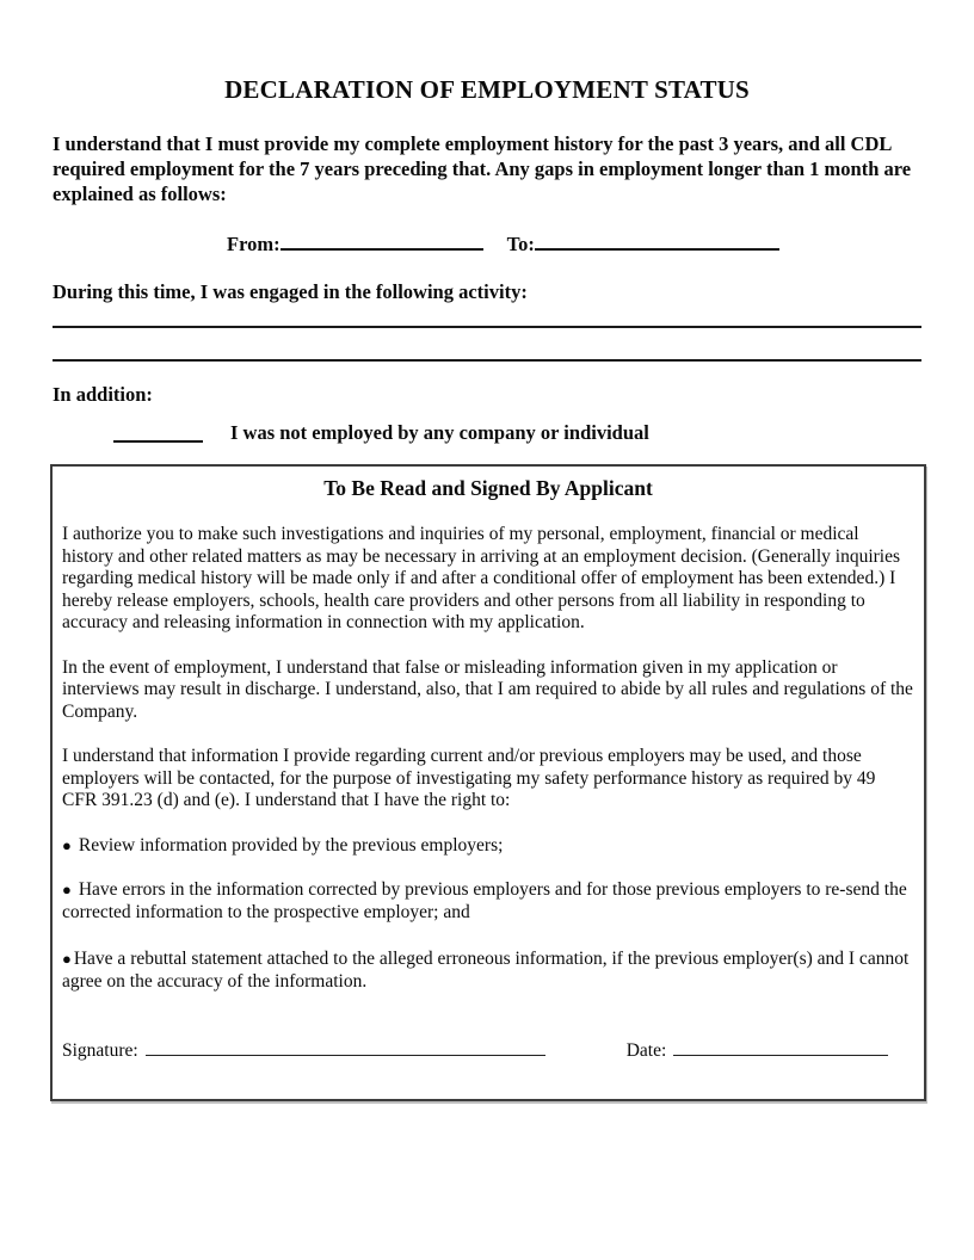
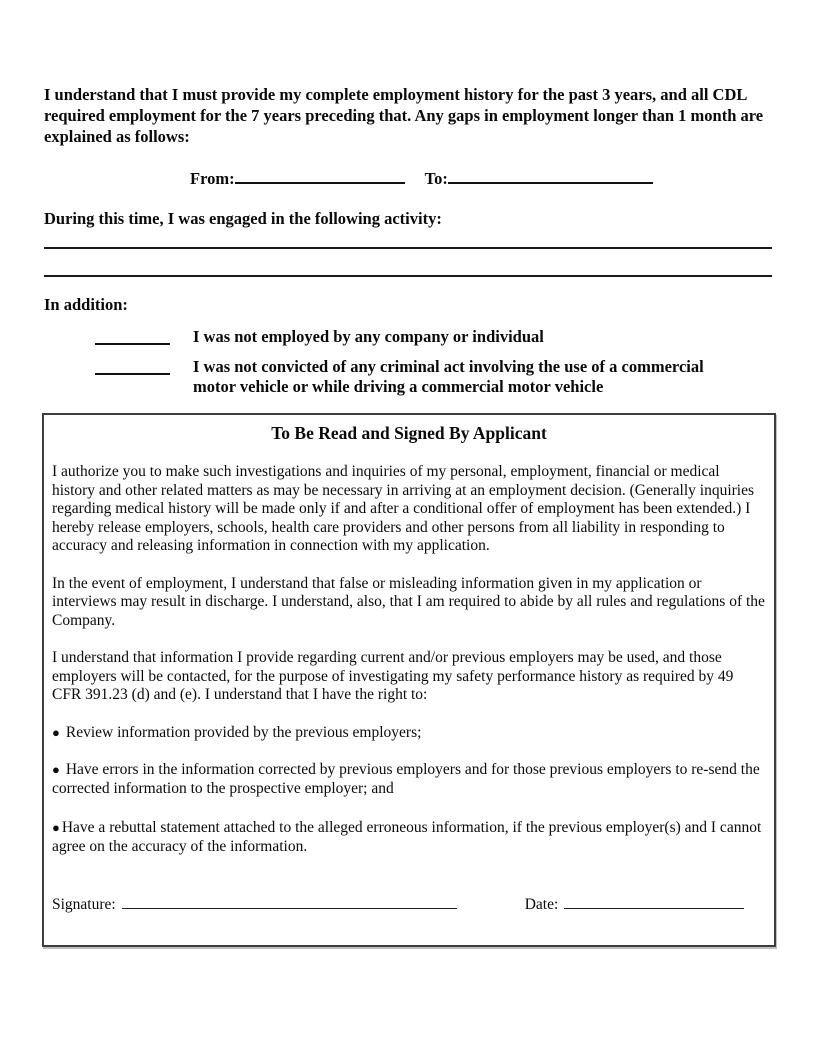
- DECLARATION OF EMPLOYMENT STATUS
  I understand that I must provide my complete employment history for the past 3 years, and all CDL required employment for the 7 years preceding that. Any gaps in employment longer than 1 month are explained as follows:
  From: To:
  During this time, I was engaged in the following activity:
  In addition:
  I was not employed by any company or individual
+ I was not convicted of any criminal act involving the use of a commercial motor vehicle or while driving a commercial motor vehicle
  To Be Read and Signed By Applicant
  I authorize you to make such investigations and inquiries of my personal, employment, financial or medical history and other related matters as may be necessary in arriving at an employment decision. (Generally inquiries regarding medical history will be made only if and after a conditional offer of employment has been extended.) I hereby release employers, schools, health care providers and other persons from all liability in responding to accuracy and releasing information in connection with my application.
  In the event of employment, I understand that false or misleading information given in my application or interviews may result in discharge. I understand, also, that I am required to abide by all rules and regulations of the Company.
  I understand that information I provide regarding current and/or previous employers may be used, and those employers will be contacted, for the purpose of investigating my safety performance history as required by 49 CFR 391.23 (d) and (e). I understand that I have the right to:
  ● Review information provided by the previous employers;
  ● Have errors in the information corrected by previous employers and for those previous employers to re-send the corrected information to the prospective employer; and
  ● Have a rebuttal statement attached to the alleged erroneous information, if the previous employer(s) and I cannot agree on the accuracy of the information.
  Signature: Date:
